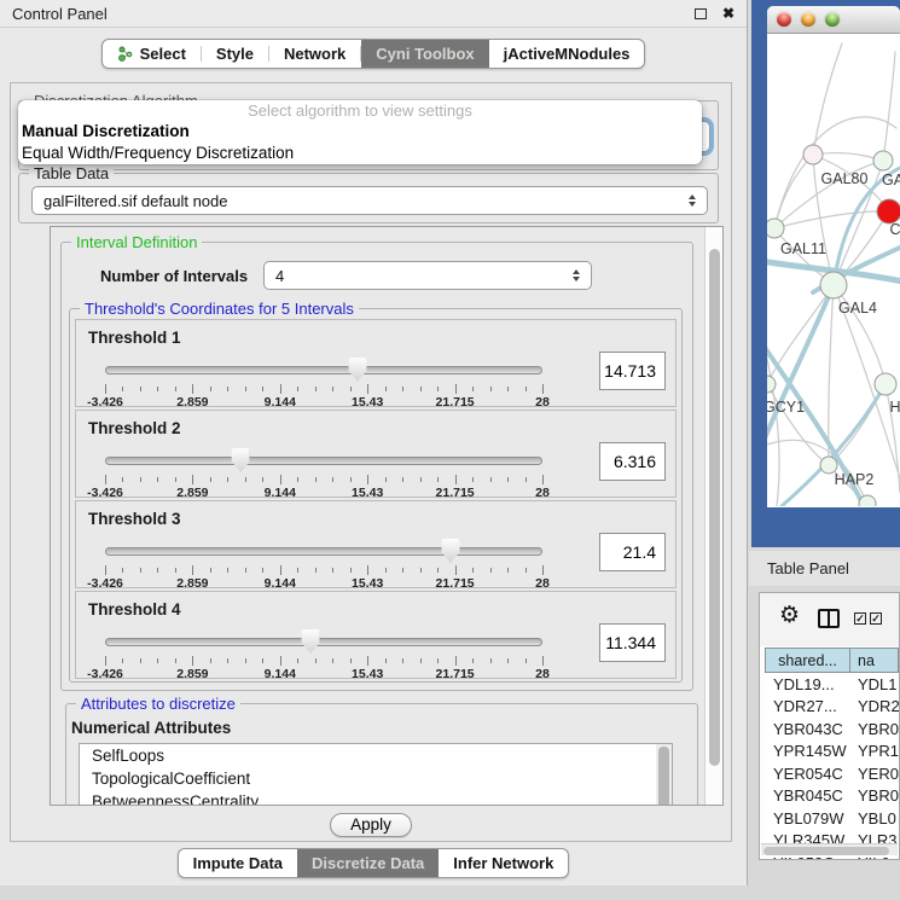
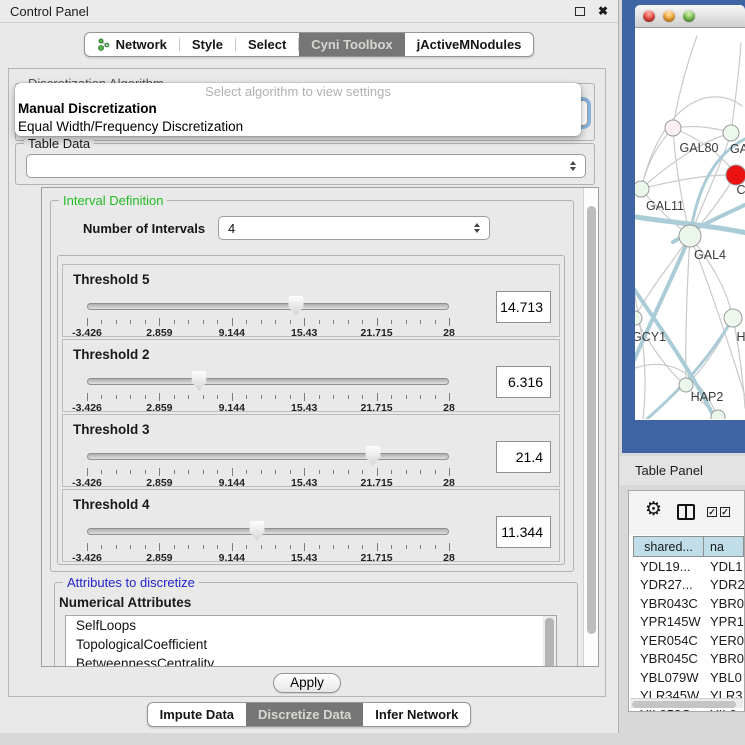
  Control Panel
  ✖
- Select
+ Network
  Style
- Network
+ Select
  Cyni Toolbox
  jActiveMNodules
  Select algorithm to view settings
  Manual Discretization
  Equal Width/Frequency Discretization
  Table Data
- galFiltered.sif default node
  Interval Definition
  Number of Intervals
  4
- Threshold's Coordinates for 5 Intervals
- Threshold 1
+ Threshold 5
  -3.426
  2.859
  9.144
  15.43
  21.715
  28
  14.713
  Threshold 2
  -3.426
  2.859
  9.144
  15.43
  21.715
  28
  6.316
  Threshold 3
  -3.426
  2.859
  9.144
  15.43
  21.715
  28
  21.4
  Threshold 4
  -3.426
  2.859
  9.144
  15.43
  21.715
  28
  11.344
  Attributes to discretize
  Numerical Attributes
  SelfLoops
  TopologicalCoefficient
  BetweennessCentrality
  Apply
  Impute Data
  Discretize Data
  Infer Network
  GAL80
  GA
  C
  GAL11
  GAL4
  GCY1
  H
  HAP2
  Table Panel
  ⚙
  ✓
  ✓
  shared...
  na
  YDL19...
  YDL1
  YDR27...
  YDR2
  YBR043C
  YBR0
  YPR145W
  YPR1
  YER054C
  YER0
  YBR045C
  YBR0
  YBL079W
  YBL0
  YLR345W
  YLR3
